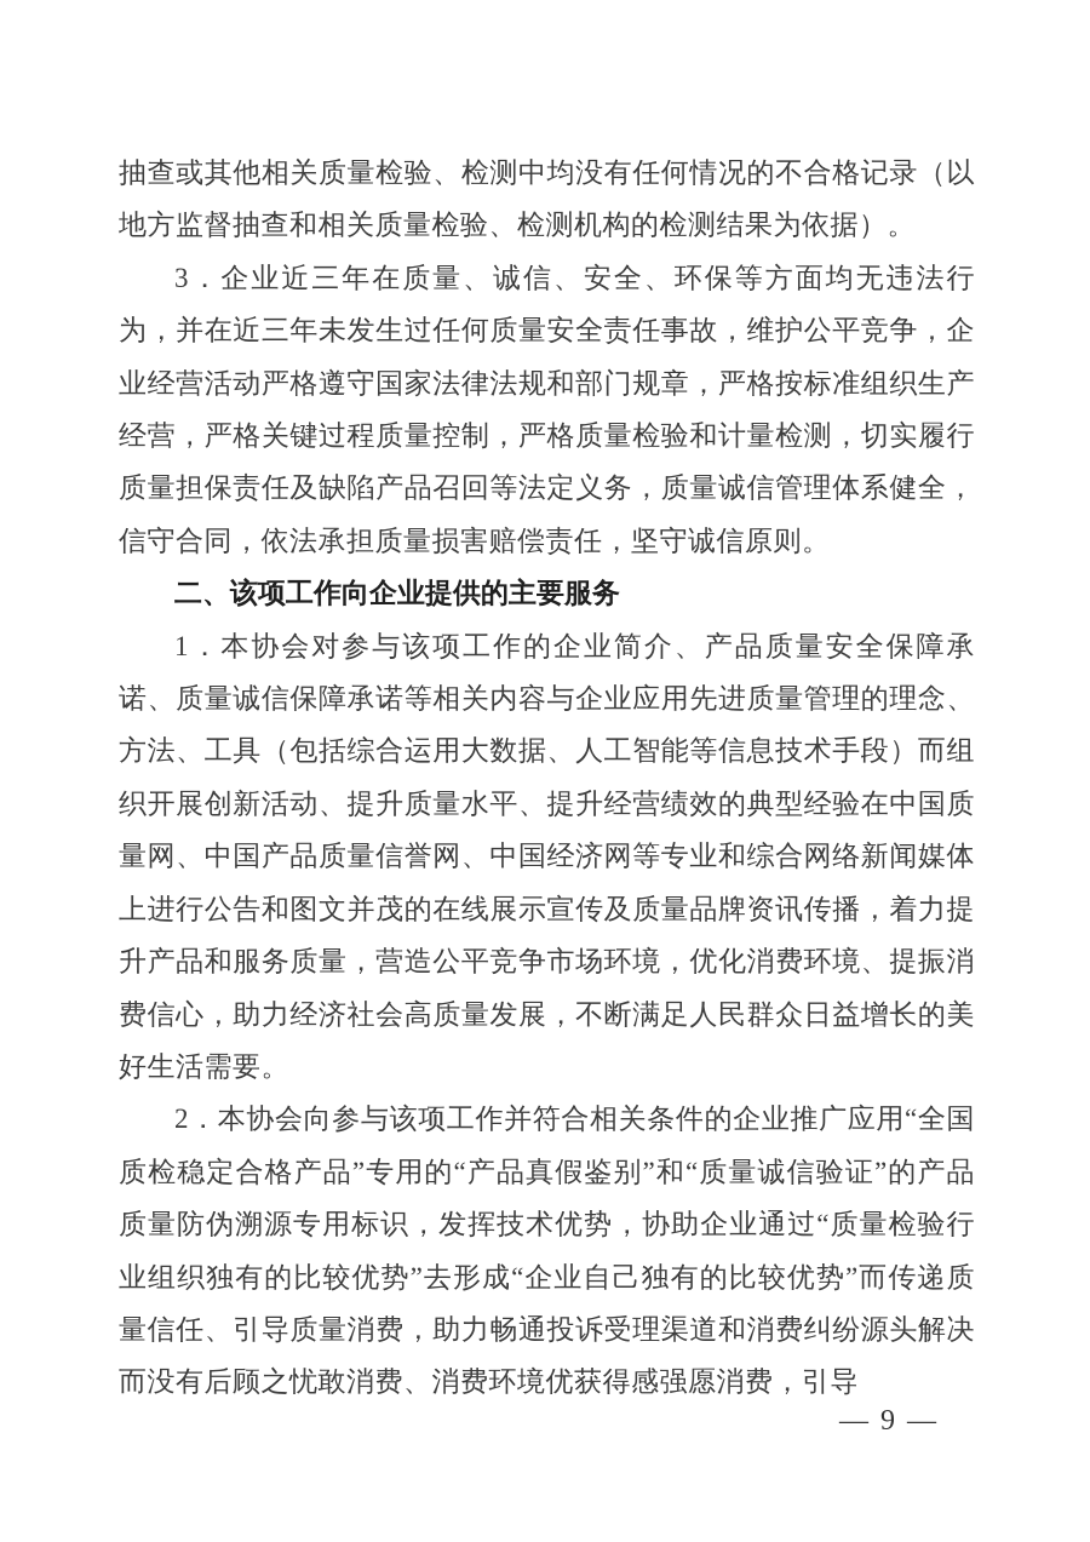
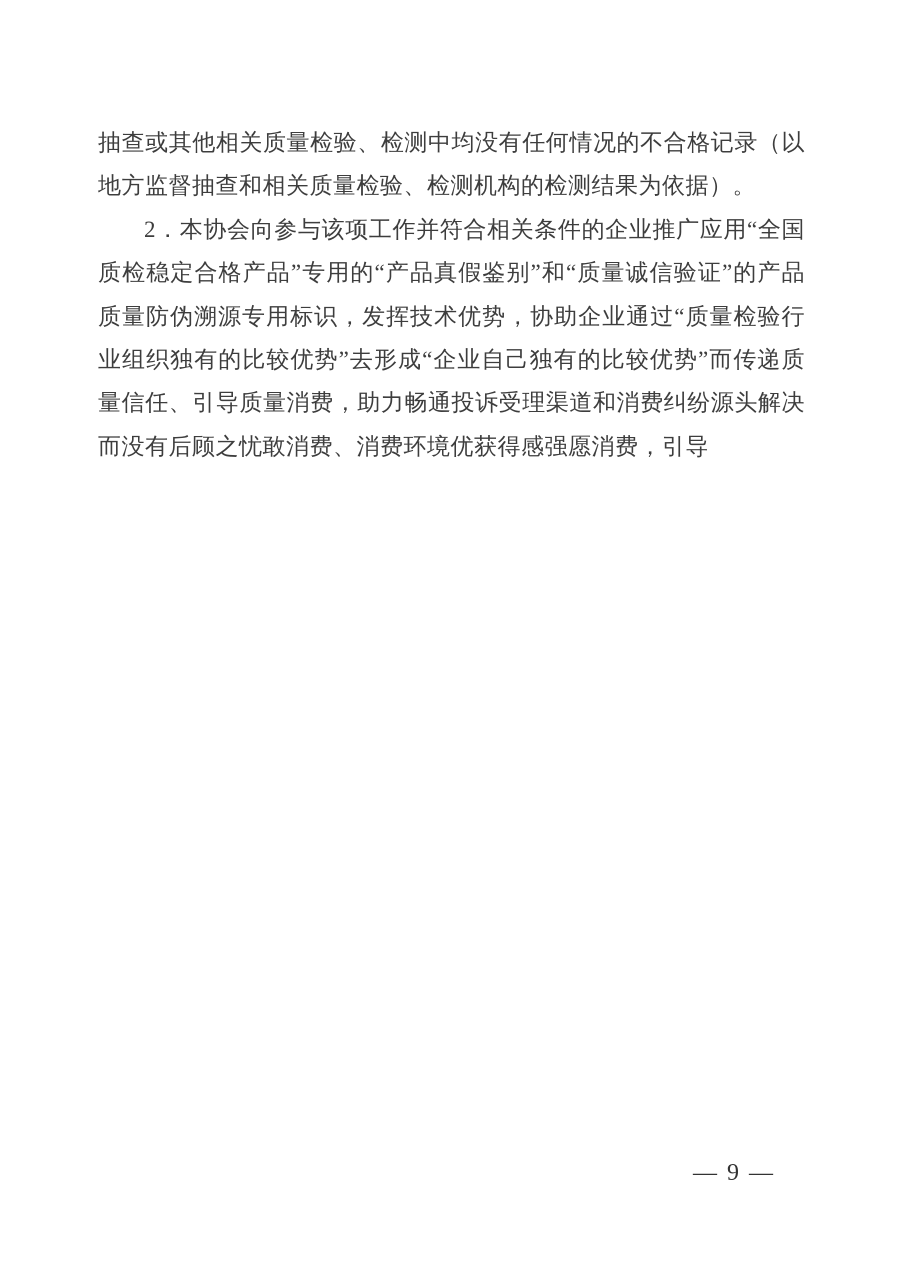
  抽查或其他相关质量检验、检测中均没有任何情况的不合格记录（以地方监督抽查和相关质量检验、检测机构的检测结果为依据）。
- 3．企业近三年在质量、诚信、安全、环保等方面均无违法行为，并在近三年未发生过任何质量安全责任事故，维护公平竞争，企业经营活动严格遵守国家法律法规和部门规章，严格按标准组织生产经营，严格关键过程质量控制，严格质量检验和计量检测，切实履行质量担保责任及缺陷产品召回等法定义务，质量诚信管理体系健全，信守合同，依法承担质量损害赔偿责任，坚守诚信原则。
- 二、该项工作向企业提供的主要服务
- 1．本协会对参与该项工作的企业简介、产品质量安全保障承诺、质量诚信保障承诺等相关内容与企业应用先进质量管理的理念、方法、工具（包括综合运用大数据、人工智能等信息技术手段）而组织开展创新活动、提升质量水平、提升经营绩效的典型经验在中国质量网、中国产品质量信誉网、中国经济网等专业和综合网络新闻媒体上进行公告和图文并茂的在线展示宣传及质量品牌资讯传播，着力提升产品和服务质量，营造公平竞争市场环境，优化消费环境、提振消费信心，助力经济社会高质量发展，不断满足人民群众日益增长的美好生活需要。
  2．本协会向参与该项工作并符合相关条件的企业推广应用“全国质检稳定合格产品”专用的“产品真假鉴别”和“质量诚信验证”的产品质量防伪溯源专用标识，发挥技术优势，协助企业通过“质量检验行业组织独有的比较优势”去形成“企业自己独有的比较优势”而传递质量信任、引导质量消费，助力畅通投诉受理渠道和消费纠纷源头解决而没有后顾之忧敢消费、消费环境优获得感强愿消费，引导
  — 9 —
